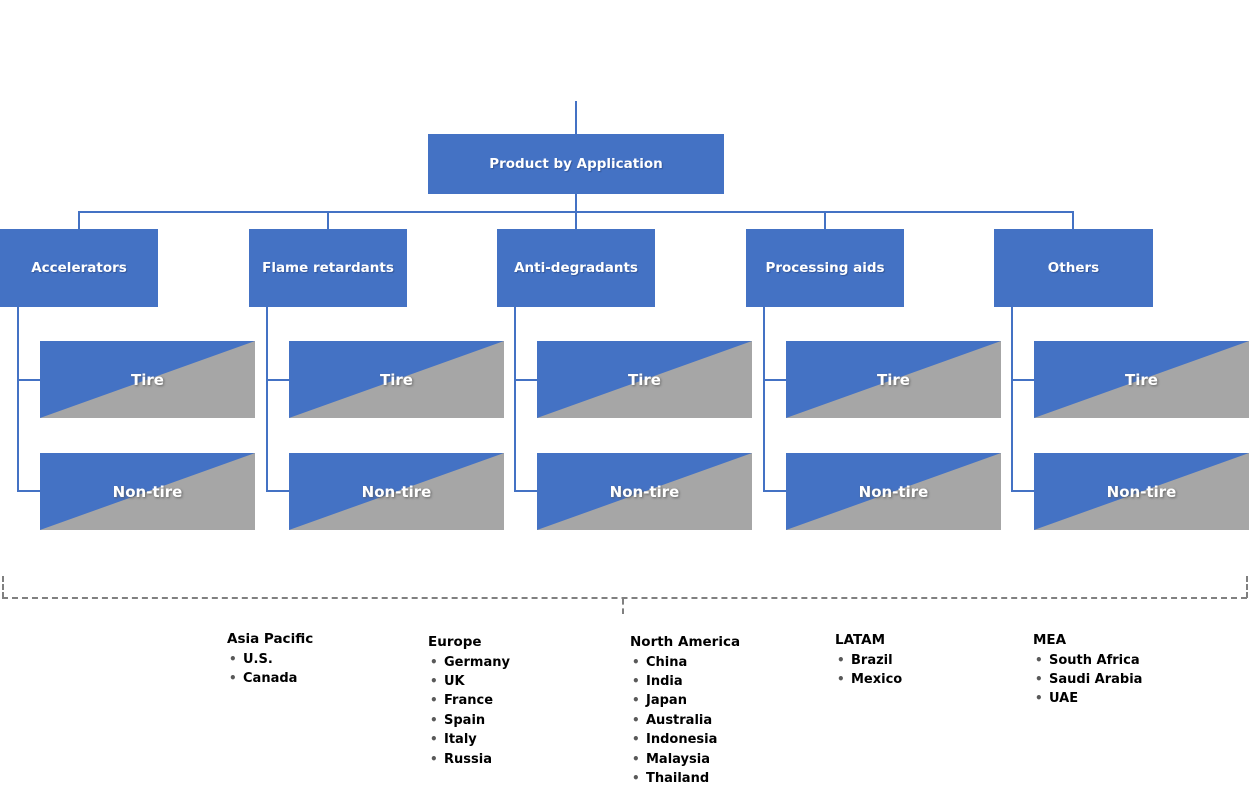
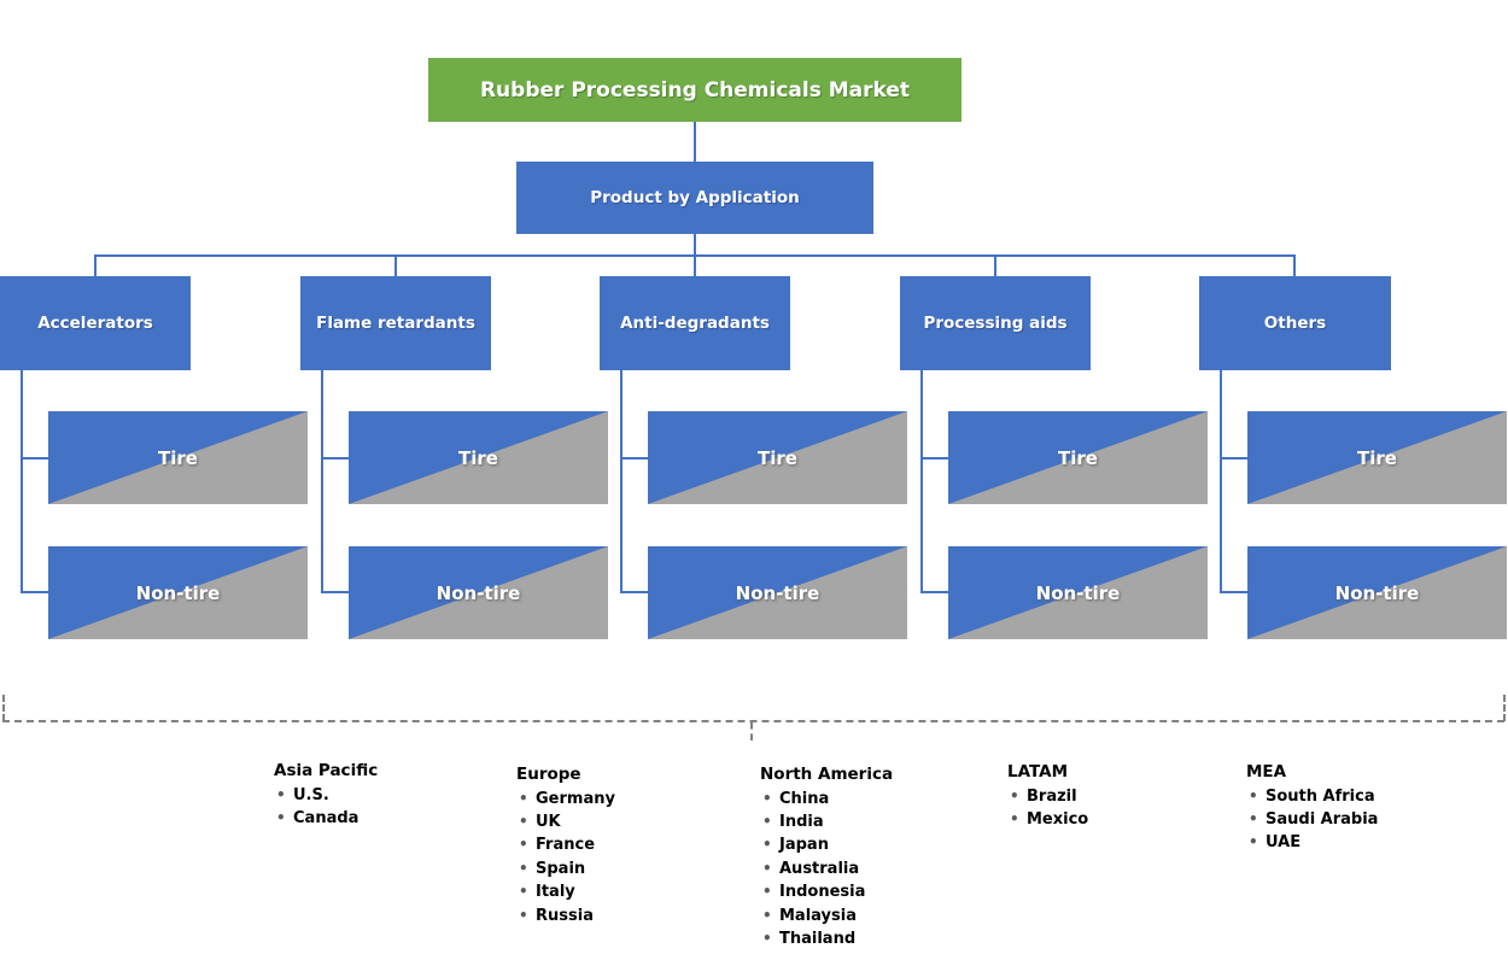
+ Rubber Processing Chemicals Market
  Product by Application
  Accelerators
  Flame retardants
  Anti-degradants
  Processing aids
  Others
  Tire
  Non-tire
  Tire
  Non-tire
  Tire
  Non-tire
  Tire
  Non-tire
  Tire
  Non-tire
  Asia Pacific
  •
  U.S.
  •
  Canada
  Europe
  •
  Germany
  •
  UK
  •
  France
  •
  Spain
  •
  Italy
  •
  Russia
  North America
  •
  China
  •
  India
  •
  Japan
  •
  Australia
  •
  Indonesia
  •
  Malaysia
  •
  Thailand
  LATAM
  •
  Brazil
  •
  Mexico
  MEA
  •
  South Africa
  •
  Saudi Arabia
  •
  UAE
